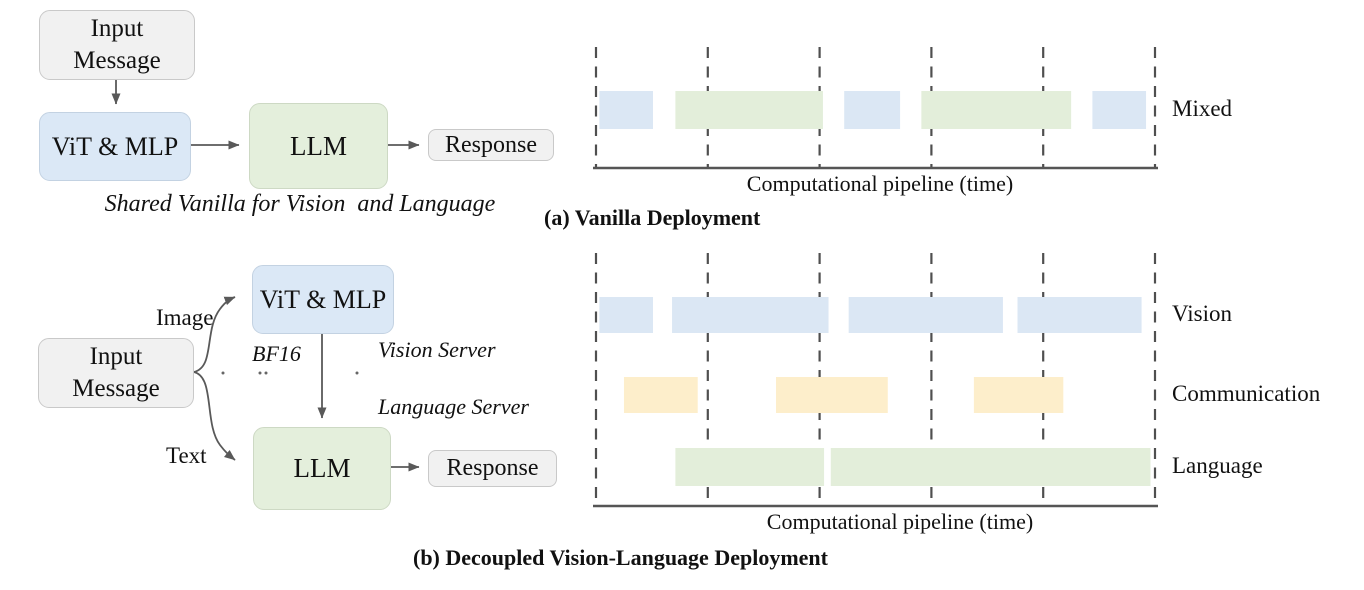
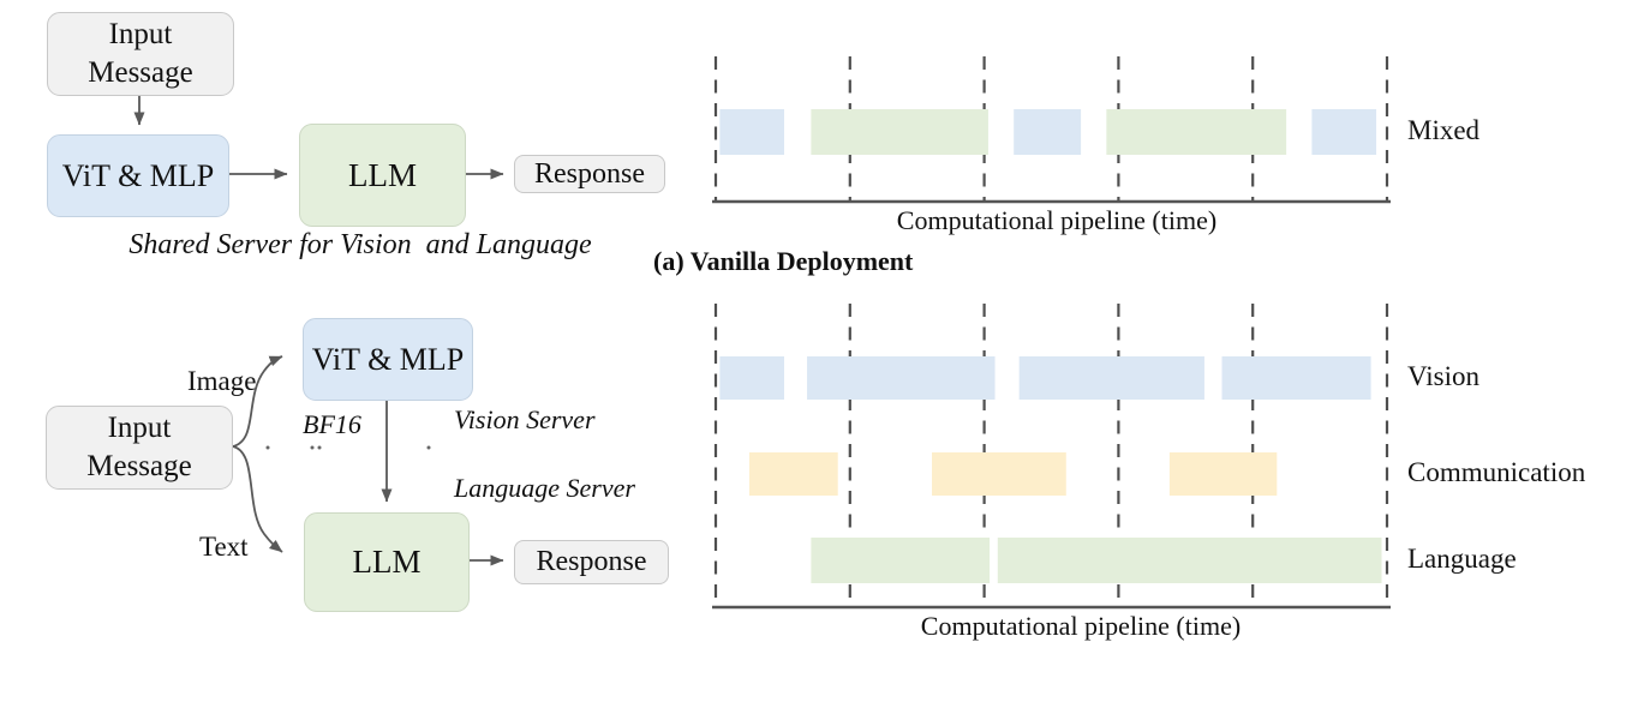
  Input
  Message
  ViT & MLP
  LLM
  Response
- Shared Vanilla for Vision and Language
+ Shared Server for Vision and Language
  (a) Vanilla Deployment
  Input
  Message
  ViT & MLP
  LLM
  Response
  Image
  Text
  BF16
  Vision Server
  Language Server
- (b) Decoupled Vision-Language Deployment
  Computational pipeline (time)
  Computational pipeline (time)
  Mixed
  Vision
  Communication
  Language
